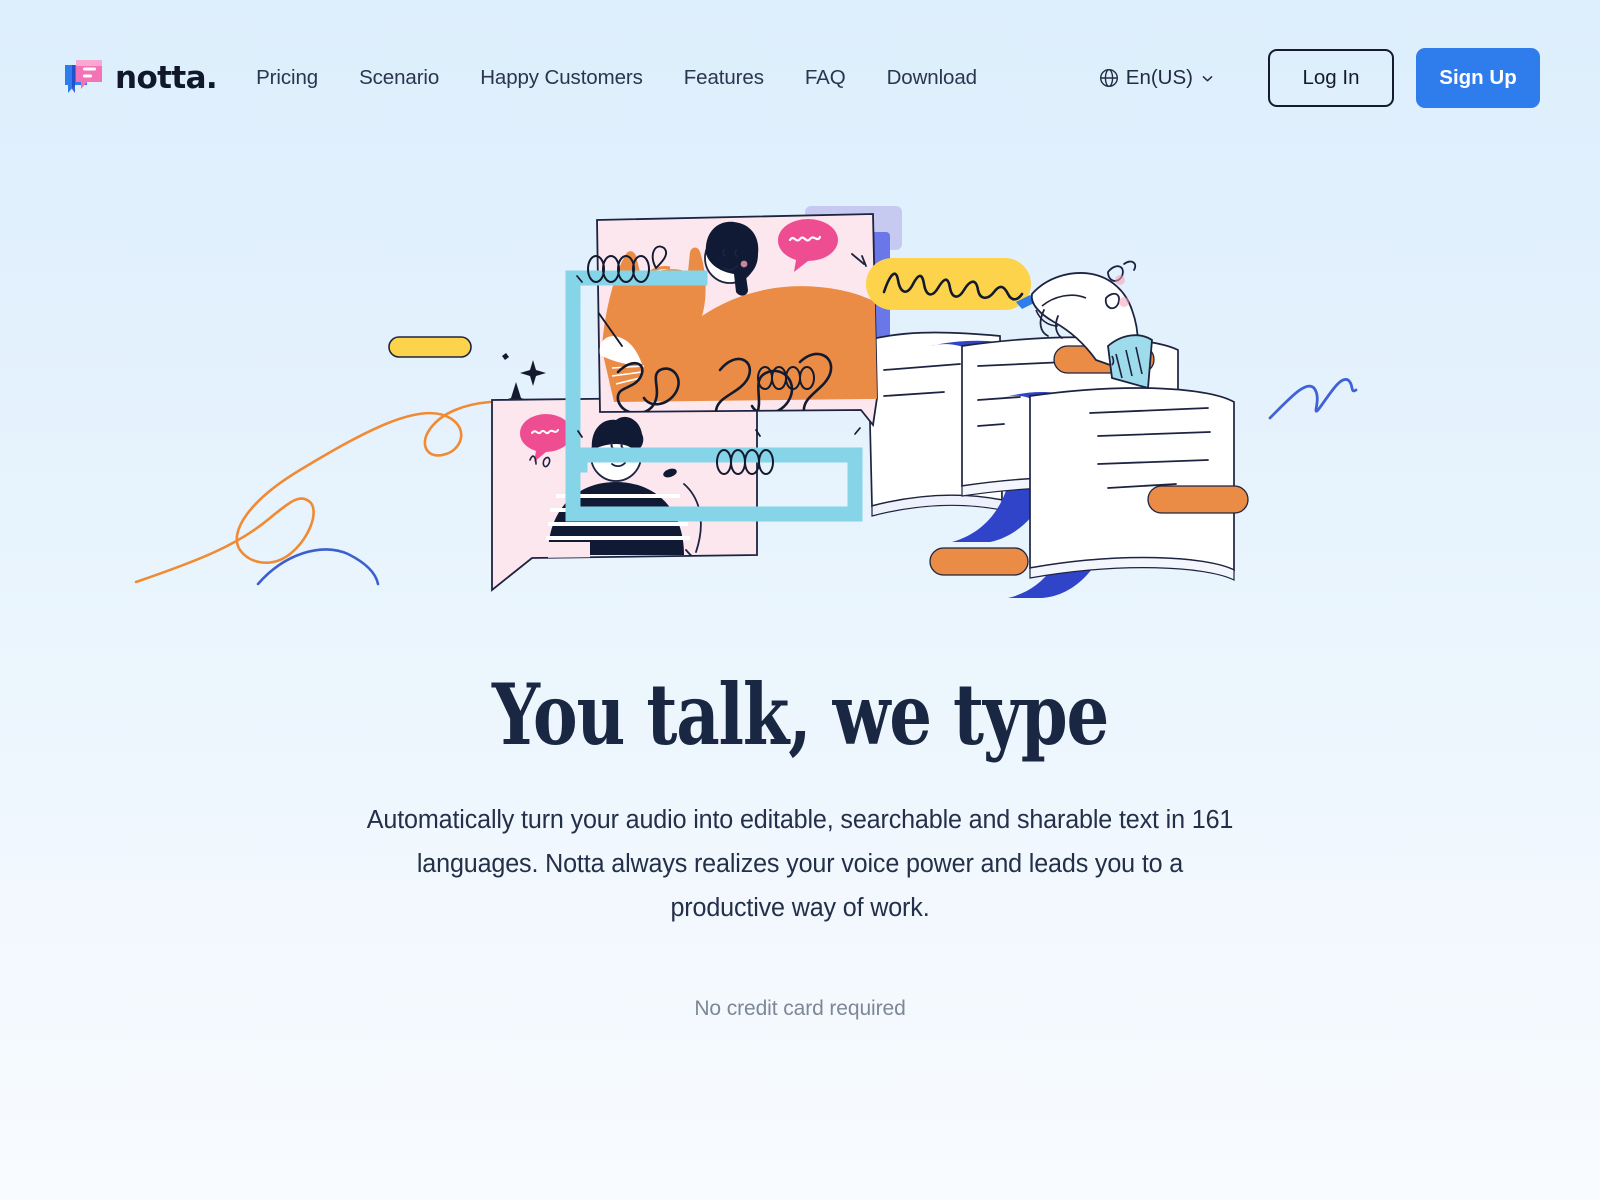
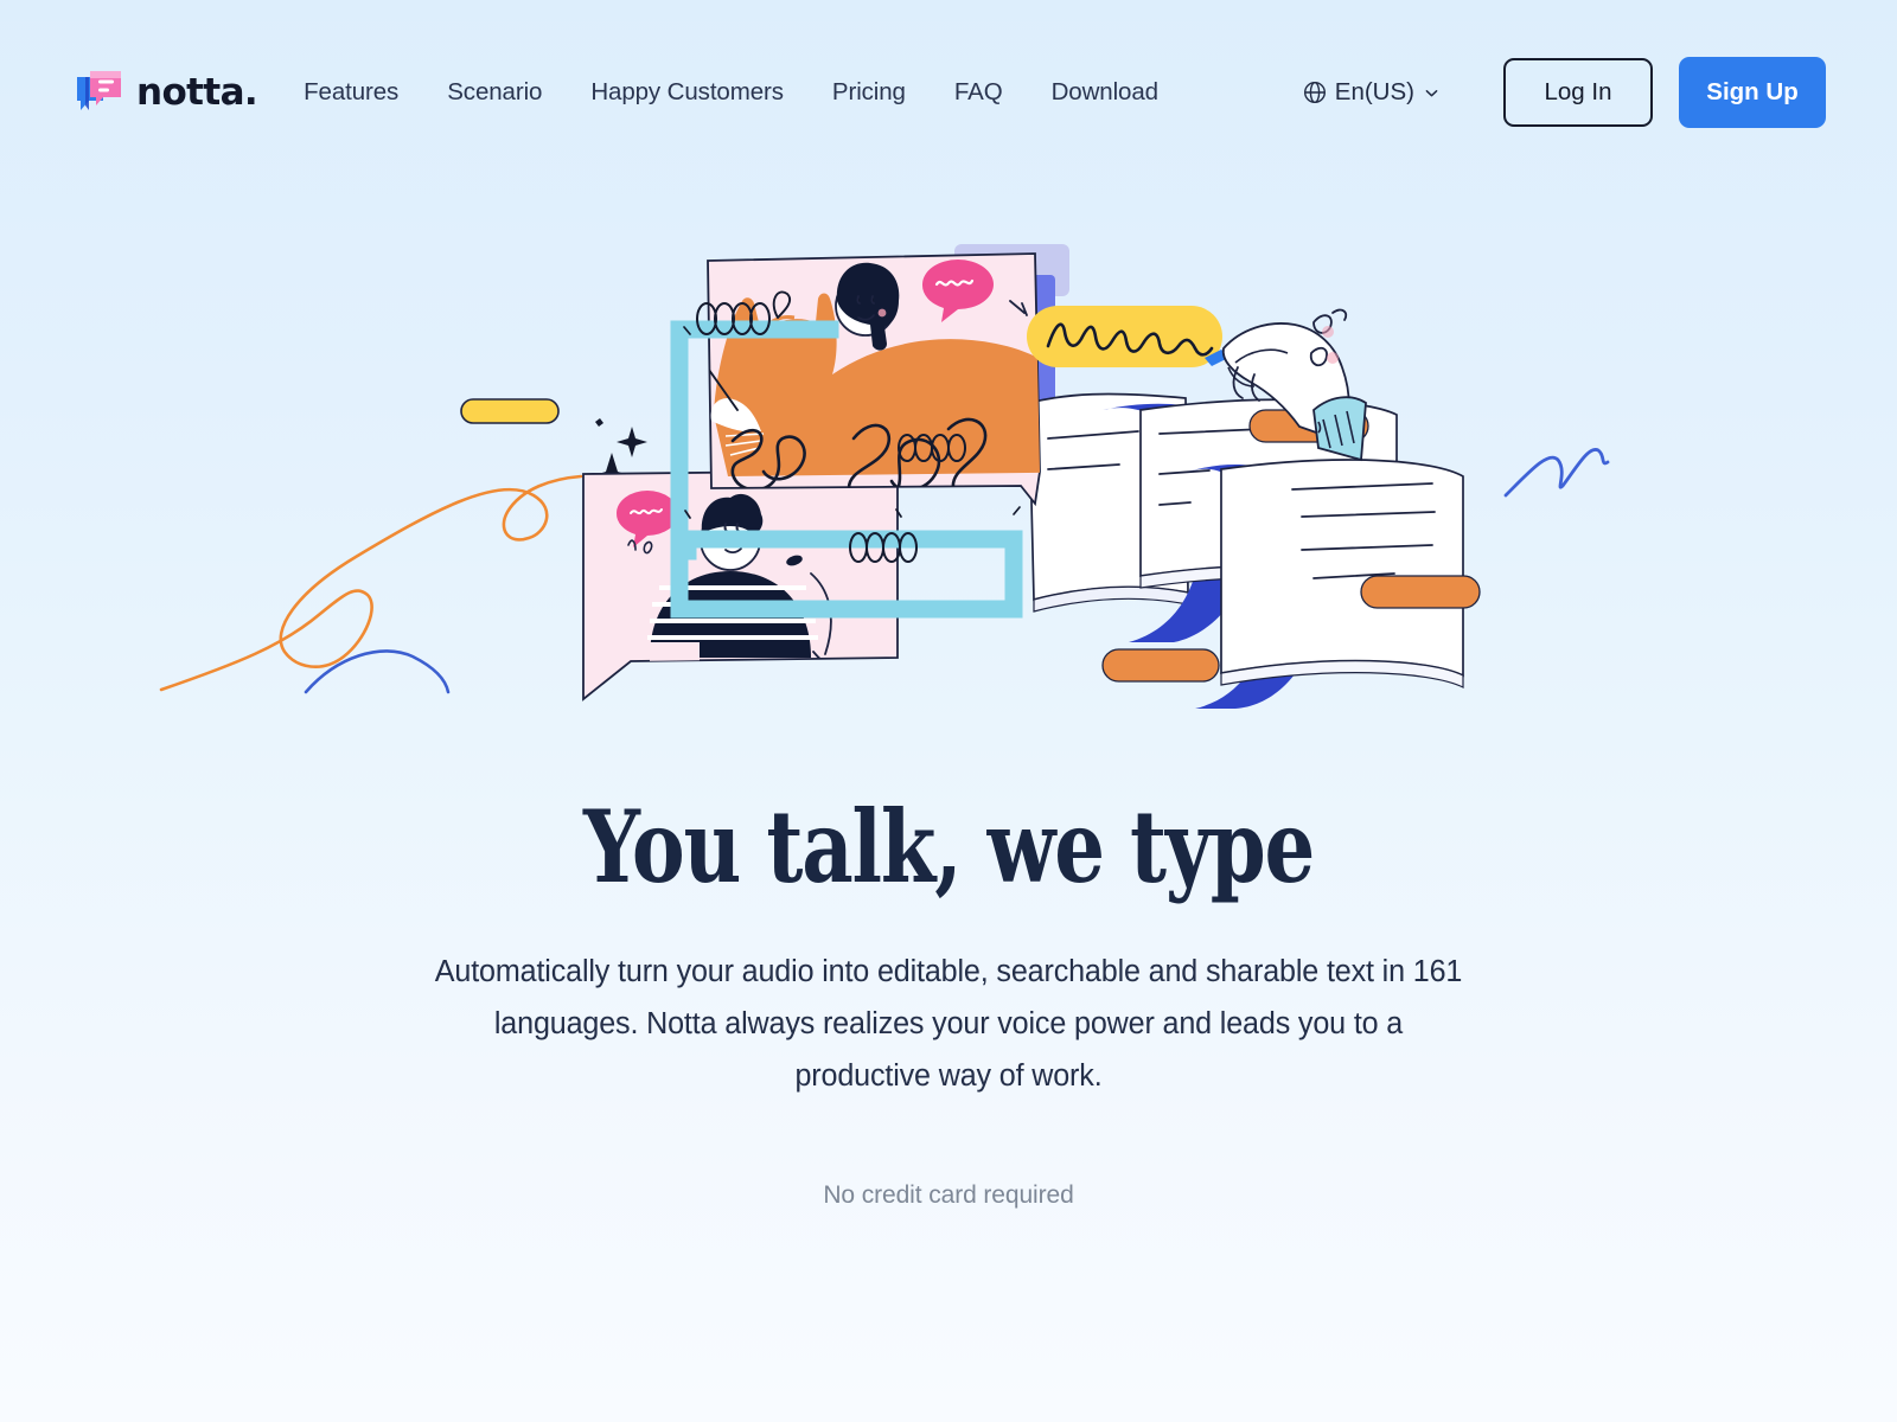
  notta.
- Pricing
+ Features
  Scenario
  Happy Customers
- Features
+ Pricing
  FAQ
  Download
  En(US)
  Log In
  Sign Up
  You talk, we type
  Automatically turn your audio into editable, searchable and sharable text in 161 languages. Notta always realizes your voice power and leads you to a productive way of work.
  No credit card required
